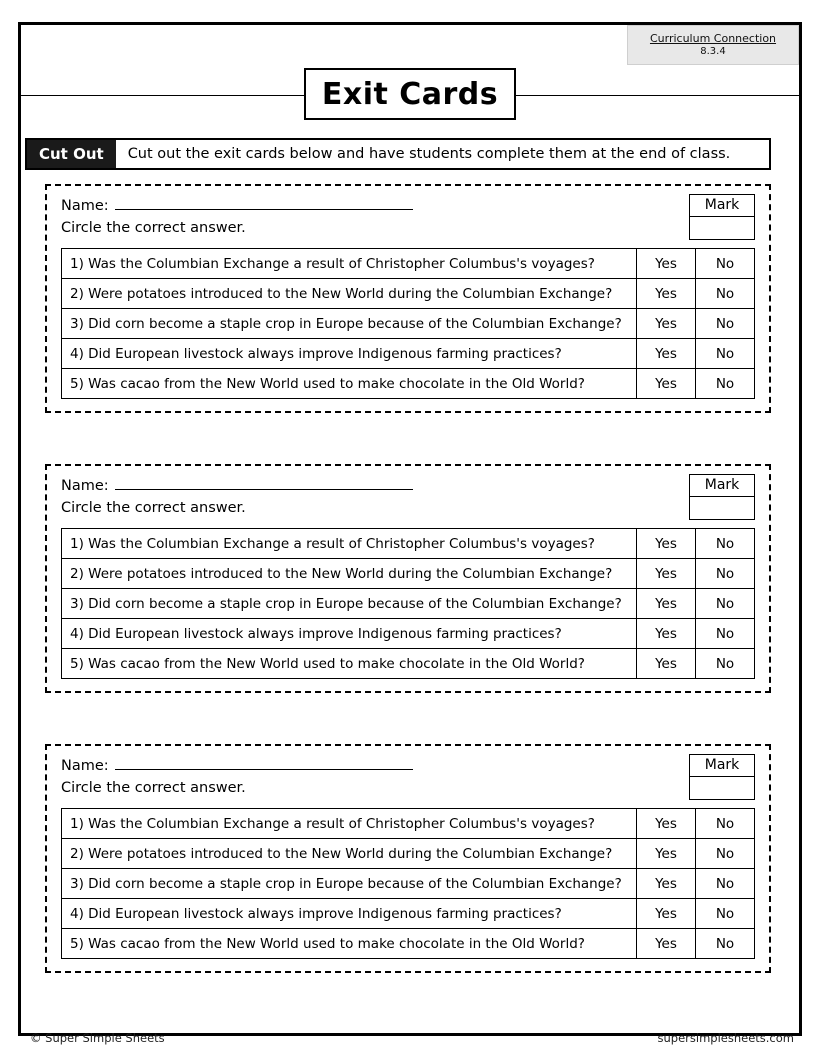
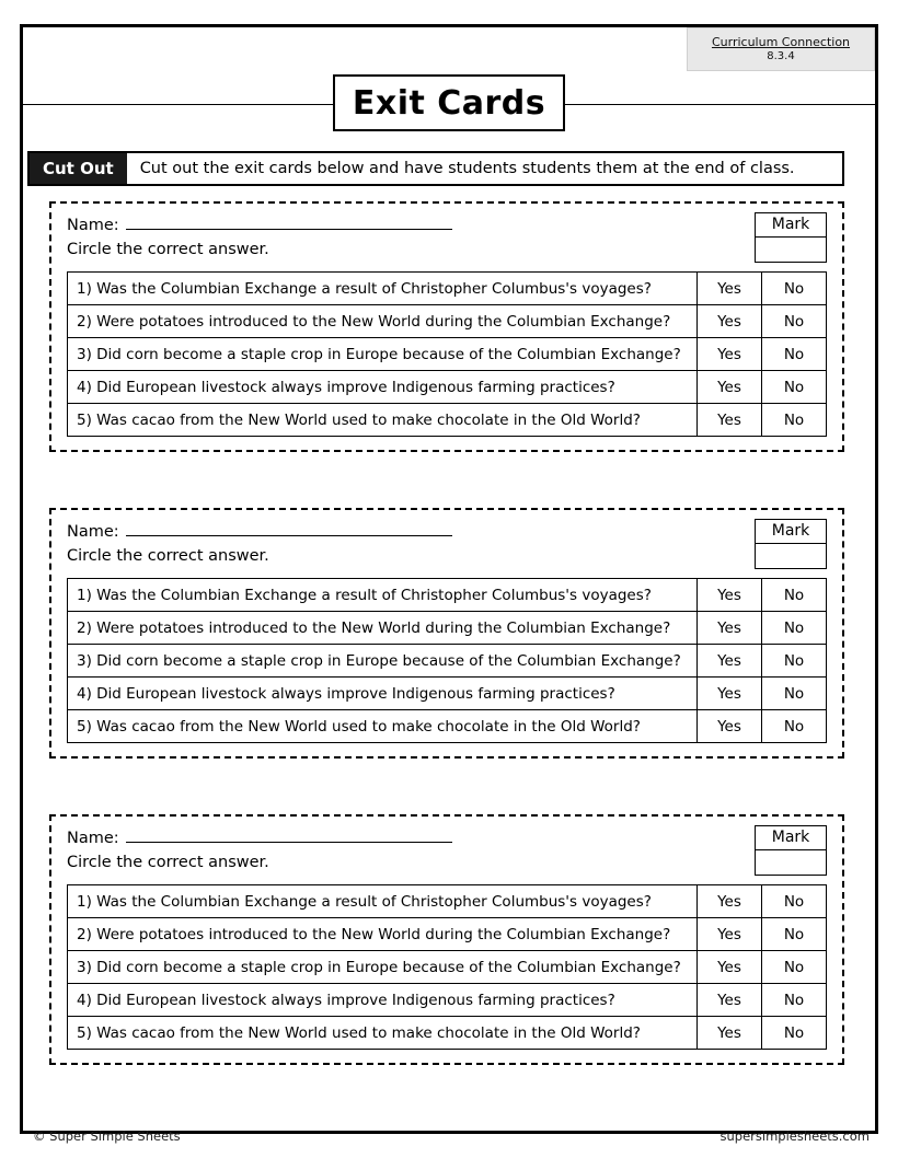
  Curriculum Connection
  8.3.4
  Exit Cards
  Cut Out
- Cut out the exit cards below and have students complete them at the end of class.
+ Cut out the exit cards below and have students students them at the end of class.
  Name:
  Circle the correct answer.
  Mark
  1) Was the Columbian Exchange a result of Christopher Columbus's voyages?	Yes	No
  2) Were potatoes introduced to the New World during the Columbian Exchange?	Yes	No
  3) Did corn become a staple crop in Europe because of the Columbian Exchange?	Yes	No
  4) Did European livestock always improve Indigenous farming practices?	Yes	No
  5) Was cacao from the New World used to make chocolate in the Old World?	Yes	No
  Name:
  Circle the correct answer.
  Mark
  1) Was the Columbian Exchange a result of Christopher Columbus's voyages?	Yes	No
  2) Were potatoes introduced to the New World during the Columbian Exchange?	Yes	No
  3) Did corn become a staple crop in Europe because of the Columbian Exchange?	Yes	No
  4) Did European livestock always improve Indigenous farming practices?	Yes	No
  5) Was cacao from the New World used to make chocolate in the Old World?	Yes	No
  Name:
  Circle the correct answer.
  Mark
  1) Was the Columbian Exchange a result of Christopher Columbus's voyages?	Yes	No
  2) Were potatoes introduced to the New World during the Columbian Exchange?	Yes	No
  3) Did corn become a staple crop in Europe because of the Columbian Exchange?	Yes	No
  4) Did European livestock always improve Indigenous farming practices?	Yes	No
  5) Was cacao from the New World used to make chocolate in the Old World?	Yes	No
  © Super Simple Sheets
  supersimplesheets.com
